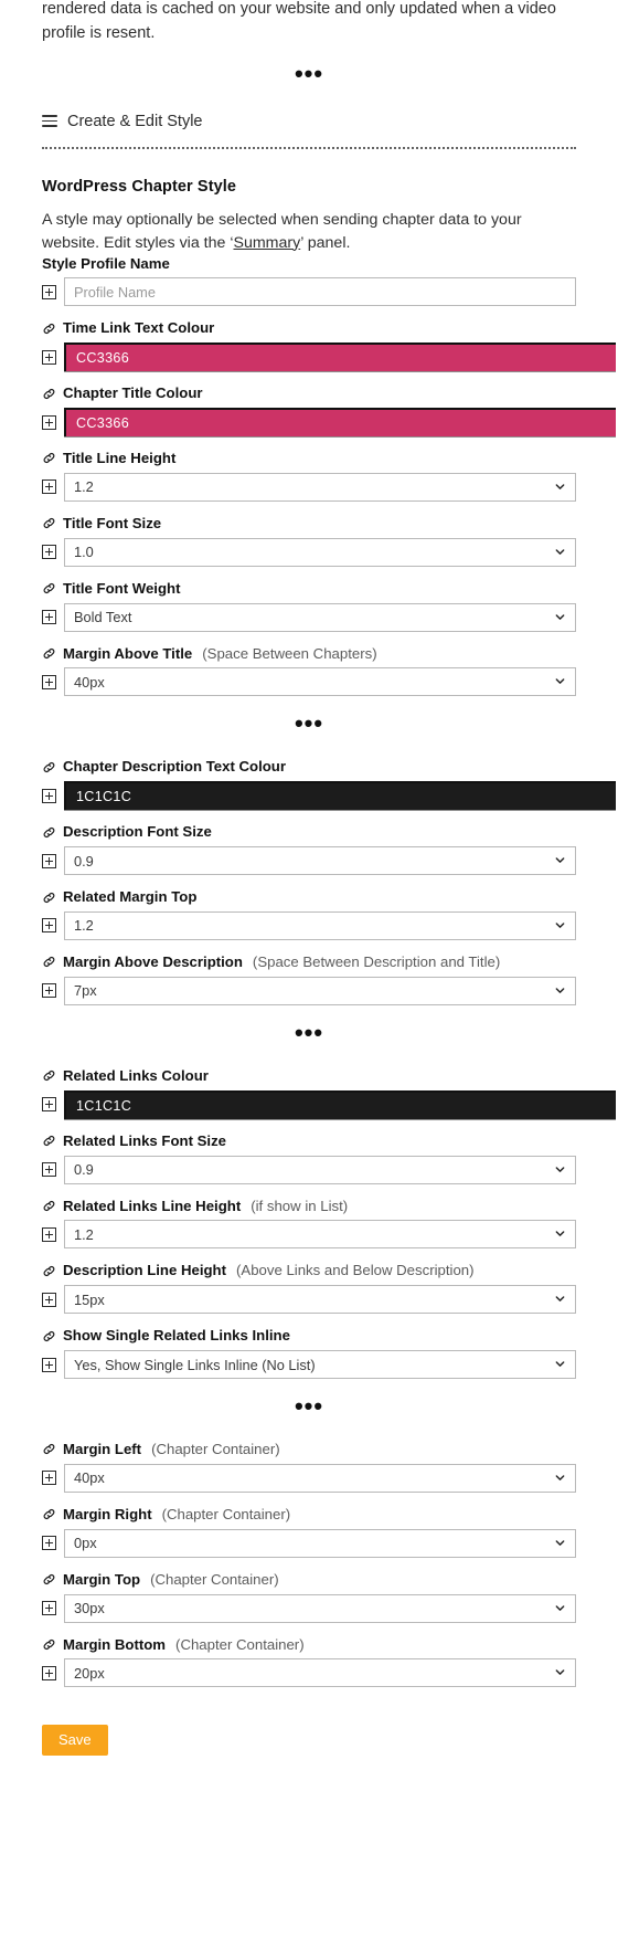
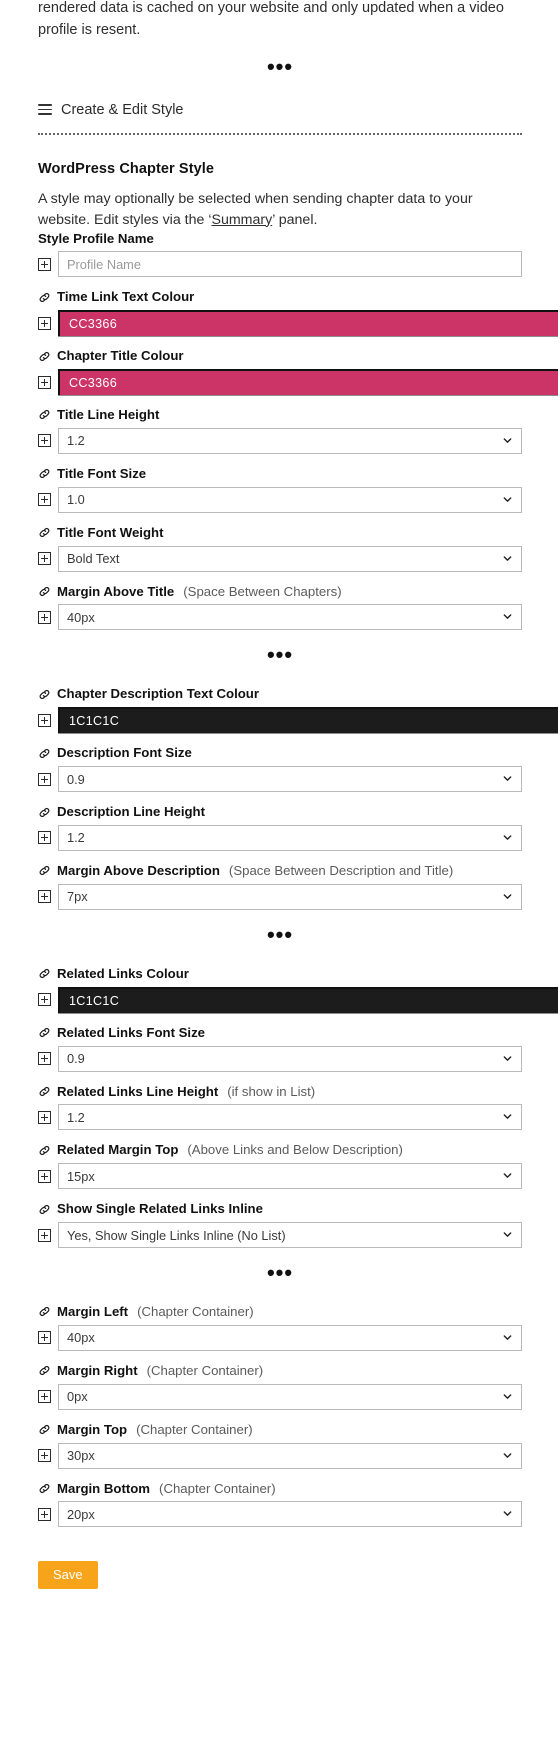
  rendered data is cached on your website and only updated when a video profile is resent.
  •••
  Create & Edit Style
  WordPress Chapter Style
  A style may optionally be selected when sending chapter data to your website. Edit styles via the ‘Summary’ panel.
  Style Profile Name
  Profile Name
  Time Link Text Colour
  CC3366
  Chapter Title Colour
  CC3366
  Title Line Height
  1.2
  Title Font Size
  1.0
  Title Font Weight
  Bold Text
  Margin Above Title
  (Space Between Chapters)
  40px
  •••
  Chapter Description Text Colour
  1C1C1C
  Description Font Size
  0.9
- Related Margin Top
+ Description Line Height
  1.2
  Margin Above Description
  (Space Between Description and Title)
  7px
  •••
  Related Links Colour
  1C1C1C
  Related Links Font Size
  0.9
  Related Links Line Height
  (if show in List)
  1.2
- Description Line Height
+ Related Margin Top
  (Above Links and Below Description)
  15px
  Show Single Related Links Inline
  Yes, Show Single Links Inline (No List)
  •••
  Margin Left
  (Chapter Container)
  40px
  Margin Right
  (Chapter Container)
  0px
  Margin Top
  (Chapter Container)
  30px
  Margin Bottom
  (Chapter Container)
  20px
  Save
